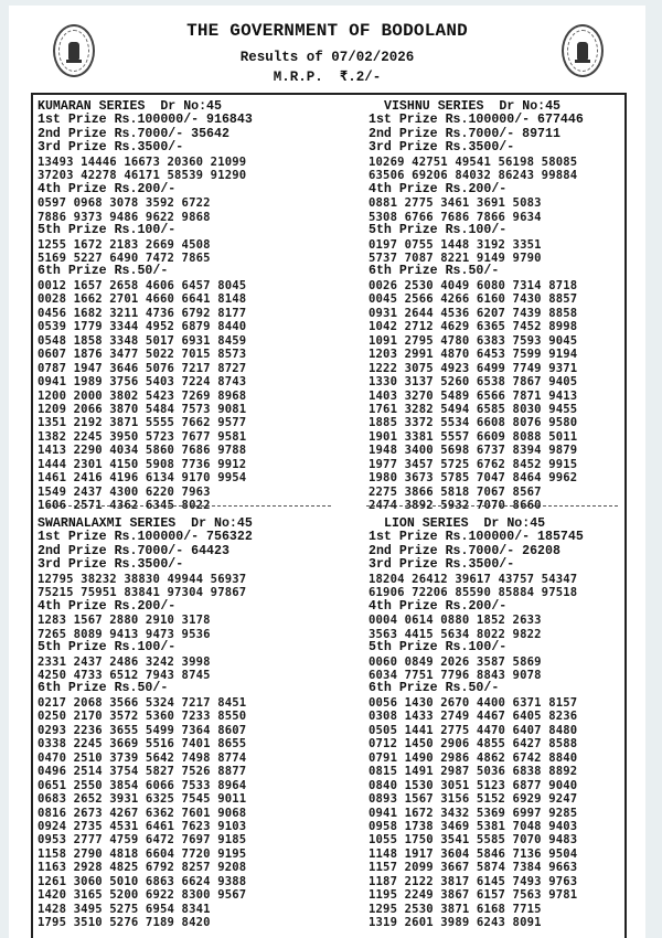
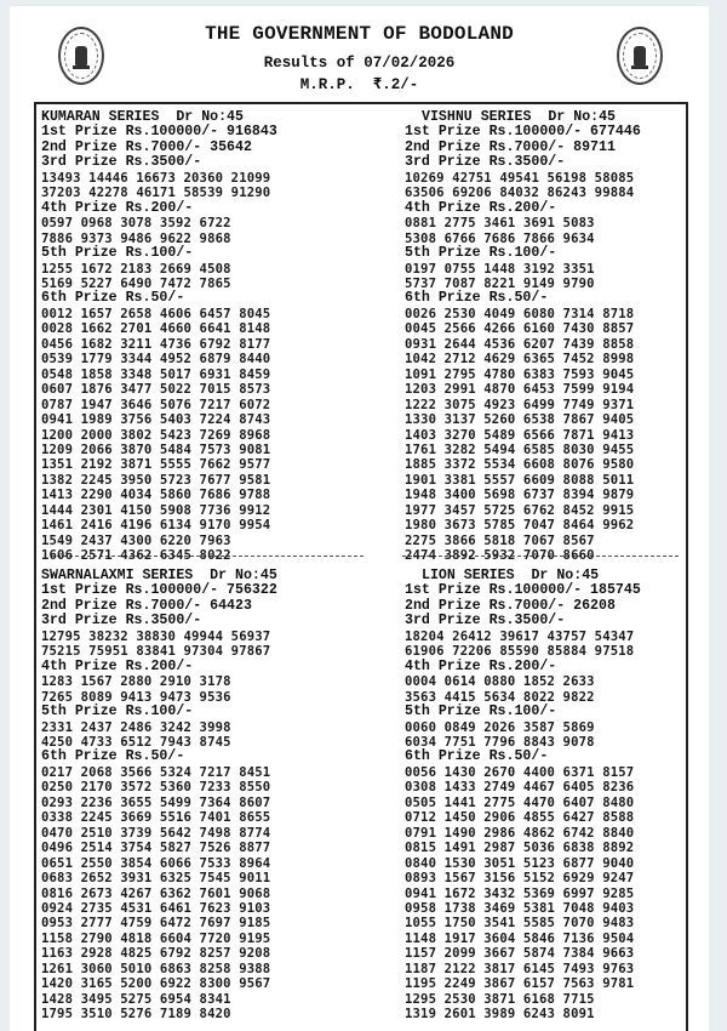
  THE GOVERNMENT OF BODOLAND
  Results of 07/02/2026
  M.R.P. ₹.2/-
  KUMARAN SERIES Dr No:45
  1st Prize Rs.100000/- 916843
  2nd Prize Rs.7000/- 35642
  3rd Prize Rs.3500/-
  13493 14446 16673 20360 21099
  37203 42278 46171 58539 91290
  4th Prize Rs.200/-
  0597 0968 3078 3592 6722
  7886 9373 9486 9622 9868
  5th Prize Rs.100/-
  1255 1672 2183 2669 4508
  5169 5227 6490 7472 7865
  6th Prize Rs.50/-
  0012 1657 2658 4606 6457 8045
  0028 1662 2701 4660 6641 8148
  0456 1682 3211 4736 6792 8177
  0539 1779 3344 4952 6879 8440
  0548 1858 3348 5017 6931 8459
  0607 1876 3477 5022 7015 8573
- 0787 1947 3646 5076 7217 8727
+ 0787 1947 3646 5076 7217 6072
  0941 1989 3756 5403 7224 8743
  1200 2000 3802 5423 7269 8968
  1209 2066 3870 5484 7573 9081
  1351 2192 3871 5555 7662 9577
  1382 2245 3950 5723 7677 9581
  1413 2290 4034 5860 7686 9788
  1444 2301 4150 5908 7736 9912
  1461 2416 4196 6134 9170 9954
  1549 2437 4300 6220 7963
  1606 2571 4362 6345 8022
  VISHNU SERIES Dr No:45
  1st Prize Rs.100000/- 677446
  2nd Prize Rs.7000/- 89711
  3rd Prize Rs.3500/-
  10269 42751 49541 56198 58085
  63506 69206 84032 86243 99884
  4th Prize Rs.200/-
  0881 2775 3461 3691 5083
  5308 6766 7686 7866 9634
  5th Prize Rs.100/-
  0197 0755 1448 3192 3351
  5737 7087 8221 9149 9790
  6th Prize Rs.50/-
  0026 2530 4049 6080 7314 8718
  0045 2566 4266 6160 7430 8857
  0931 2644 4536 6207 7439 8858
  1042 2712 4629 6365 7452 8998
  1091 2795 4780 6383 7593 9045
  1203 2991 4870 6453 7599 9194
  1222 3075 4923 6499 7749 9371
  1330 3137 5260 6538 7867 9405
  1403 3270 5489 6566 7871 9413
  1761 3282 5494 6585 8030 9455
  1885 3372 5534 6608 8076 9580
  1901 3381 5557 6609 8088 5011
  1948 3400 5698 6737 8394 9879
  1977 3457 5725 6762 8452 9915
  1980 3673 5785 7047 8464 9962
  2275 3866 5818 7067 8567
  2474 3892 5932 7070 8660
  SWARNALAXMI SERIES Dr No:45
  1st Prize Rs.100000/- 756322
  2nd Prize Rs.7000/- 64423
  3rd Prize Rs.3500/-
  12795 38232 38830 49944 56937
  75215 75951 83841 97304 97867
  4th Prize Rs.200/-
  1283 1567 2880 2910 3178
  7265 8089 9413 9473 9536
  5th Prize Rs.100/-
  2331 2437 2486 3242 3998
  4250 4733 6512 7943 8745
  6th Prize Rs.50/-
  0217 2068 3566 5324 7217 8451
  0250 2170 3572 5360 7233 8550
  0293 2236 3655 5499 7364 8607
  0338 2245 3669 5516 7401 8655
  0470 2510 3739 5642 7498 8774
  0496 2514 3754 5827 7526 8877
  0651 2550 3854 6066 7533 8964
  0683 2652 3931 6325 7545 9011
  0816 2673 4267 6362 7601 9068
  0924 2735 4531 6461 7623 9103
  0953 2777 4759 6472 7697 9185
  1158 2790 4818 6604 7720 9195
  1163 2928 4825 6792 8257 9208
- 1261 3060 5010 6863 6624 9388
+ 1261 3060 5010 6863 8258 9388
  1420 3165 5200 6922 8300 9567
  1428 3495 5275 6954 8341
  1795 3510 5276 7189 8420
  LION SERIES Dr No:45
  1st Prize Rs.100000/- 185745
  2nd Prize Rs.7000/- 26208
  3rd Prize Rs.3500/-
  18204 26412 39617 43757 54347
  61906 72206 85590 85884 97518
  4th Prize Rs.200/-
  0004 0614 0880 1852 2633
  3563 4415 5634 8022 9822
  5th Prize Rs.100/-
  0060 0849 2026 3587 5869
  6034 7751 7796 8843 9078
  6th Prize Rs.50/-
  0056 1430 2670 4400 6371 8157
  0308 1433 2749 4467 6405 8236
  0505 1441 2775 4470 6407 8480
  0712 1450 2906 4855 6427 8588
  0791 1490 2986 4862 6742 8840
  0815 1491 2987 5036 6838 8892
  0840 1530 3051 5123 6877 9040
  0893 1567 3156 5152 6929 9247
  0941 1672 3432 5369 6997 9285
  0958 1738 3469 5381 7048 9403
  1055 1750 3541 5585 7070 9483
  1148 1917 3604 5846 7136 9504
  1157 2099 3667 5874 7384 9663
  1187 2122 3817 6145 7493 9763
  1195 2249 3867 6157 7563 9781
  1295 2530 3871 6168 7715
  1319 2601 3989 6243 8091
